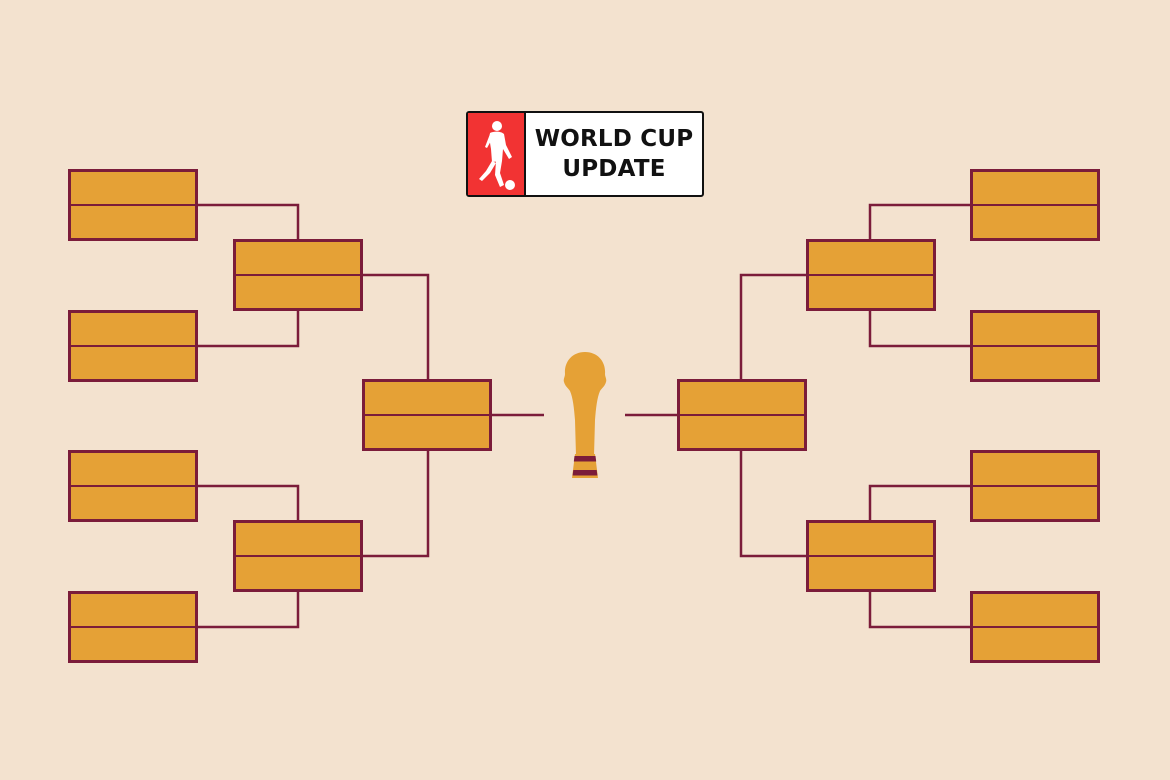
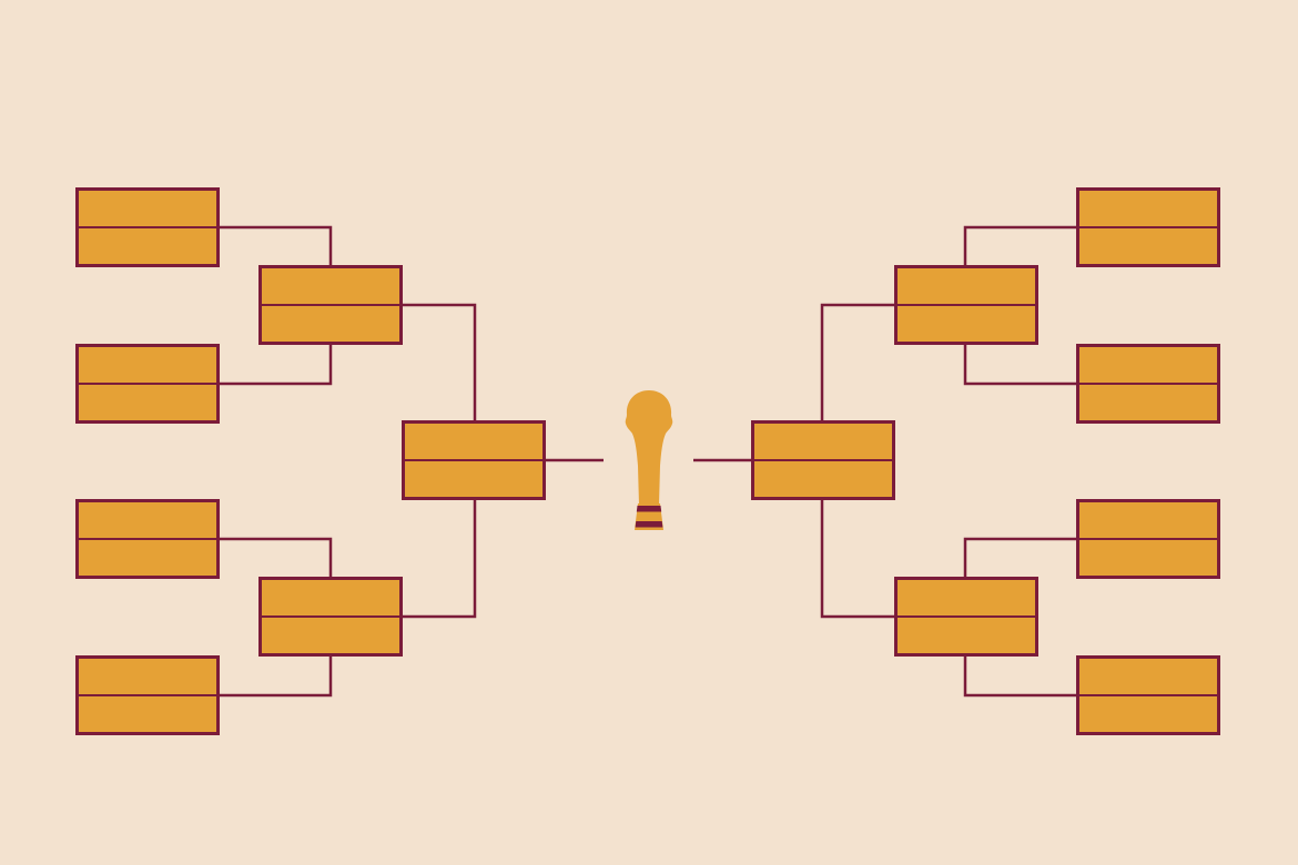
- WORLD CUP
- UPDATE
